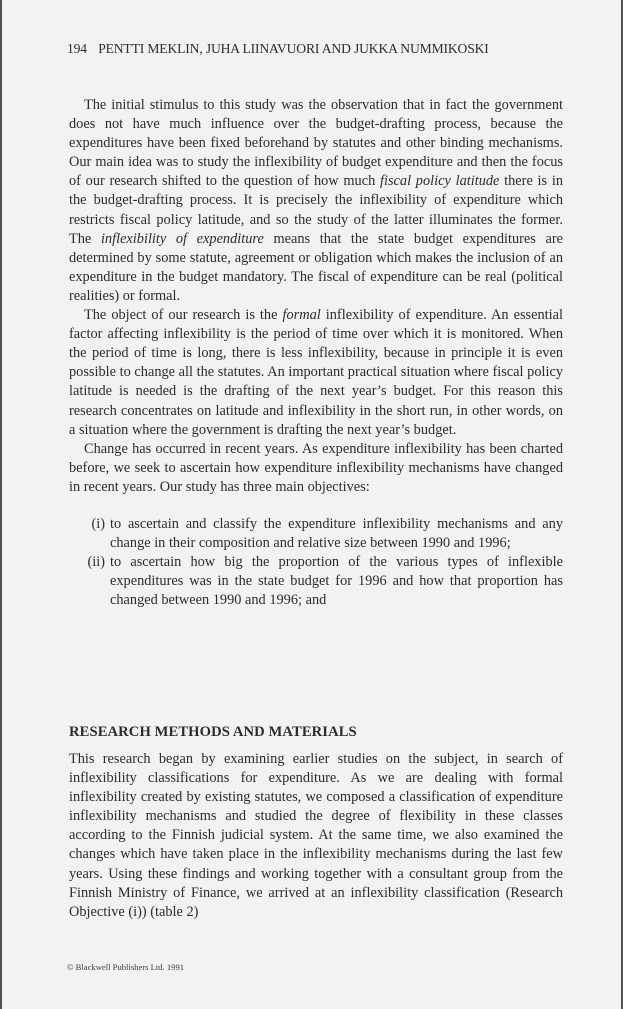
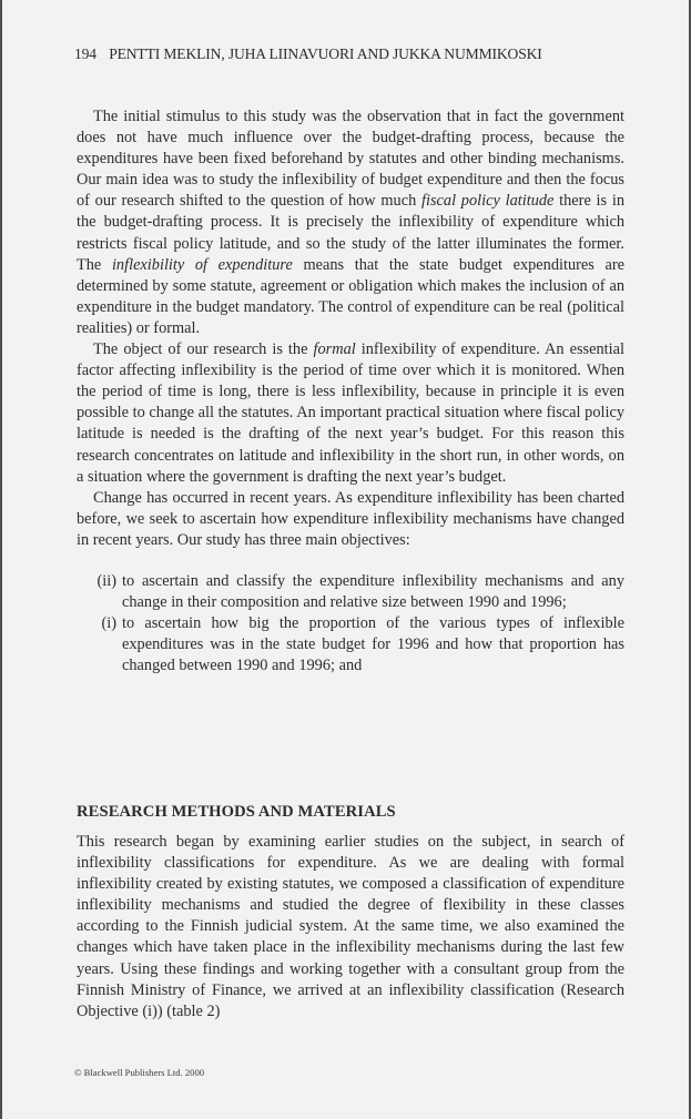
  194 PENTTI MEKLIN, JUHA LIINAVUORI AND JUKKA NUMMIKOSKI
- The initial stimulus to this study was the observation that in fact the government does not have much influence over the budget-drafting pro­cess, because the expenditures have been fixed beforehand by statutes and other binding mechanisms. Our main idea was to study the inflexibility of budget expenditure and then the focus of our research shifted to the ques­tion of how much fiscal policy latitude there is in the budget-drafting process. It is precisely the inflexibility of expenditure which restricts fiscal policy latitude, and so the study of the latter illuminates the former. The inflexi­bility of expenditure means that the state budget expenditures are determined by some statute, agreement or obligation which makes the inclusion of an expenditure in the budget mandatory. The fiscal of expenditure can be real (political realities) or formal.
+ The initial stimulus to this study was the observation that in fact the government does not have much influence over the budget-drafting pro­cess, because the expenditures have been fixed beforehand by statutes and other binding mechanisms. Our main idea was to study the inflexibility of budget expenditure and then the focus of our research shifted to the ques­tion of how much fiscal policy latitude there is in the budget-drafting process. It is precisely the inflexibility of expenditure which restricts fiscal policy latitude, and so the study of the latter illuminates the former. The inflexi­bility of expenditure means that the state budget expenditures are determined by some statute, agreement or obligation which makes the inclusion of an expenditure in the budget mandatory. The control of expenditure can be real (political realities) or formal.
  The object of our research is the formal inflexibility of expenditure. An essential factor affecting inflexibility is the period of time over which it is monitored. When the period of time is long, there is less inflexibility, because in principle it is even possible to change all the statutes. An important practical situation where fiscal policy latitude is needed is the drafting of the next year’s budget. For this reason this research concentrates on latitude and inflexibility in the short run, in other words, on a situation where the government is drafting the next year’s budget.
  Change has occurred in recent years. As expenditure inflexibility has been charted before, we seek to ascertain how expenditure inflexibility mechanisms have changed in recent years. Our study has three main objec­tives:
- (i)
+ (ii)
  to ascertain and classify the expenditure inflexibility mechanisms and any change in their composition and relative size between 1990 and 1996;
- (ii)
+ (i)
  to ascertain how big the proportion of the various types of inflexible expenditures was in the state budget for 1996 and how that pro­portion has changed between 1990 and 1996; and
  RESEARCH METHODS AND MATERIALS
  This research began by examining earlier studies on the subject, in search of inflexibility classifications for expenditure. As we are dealing with formal inflexibility created by existing statutes, we composed a classification of expenditure inflexibility mechanisms and studied the degree of flexibility in these classes according to the Finnish judicial system. At the same time, we also examined the changes which have taken place in the inflexibility mechanisms during the last few years. Using these findings and working together with a consultant group from the Finnish Ministry of Finance, we arrived at an inflexibility classification (Research Objective (i)) (table 2)
- © Blackwell Publishers Ltd. 1991
+ © Blackwell Publishers Ltd. 2000
